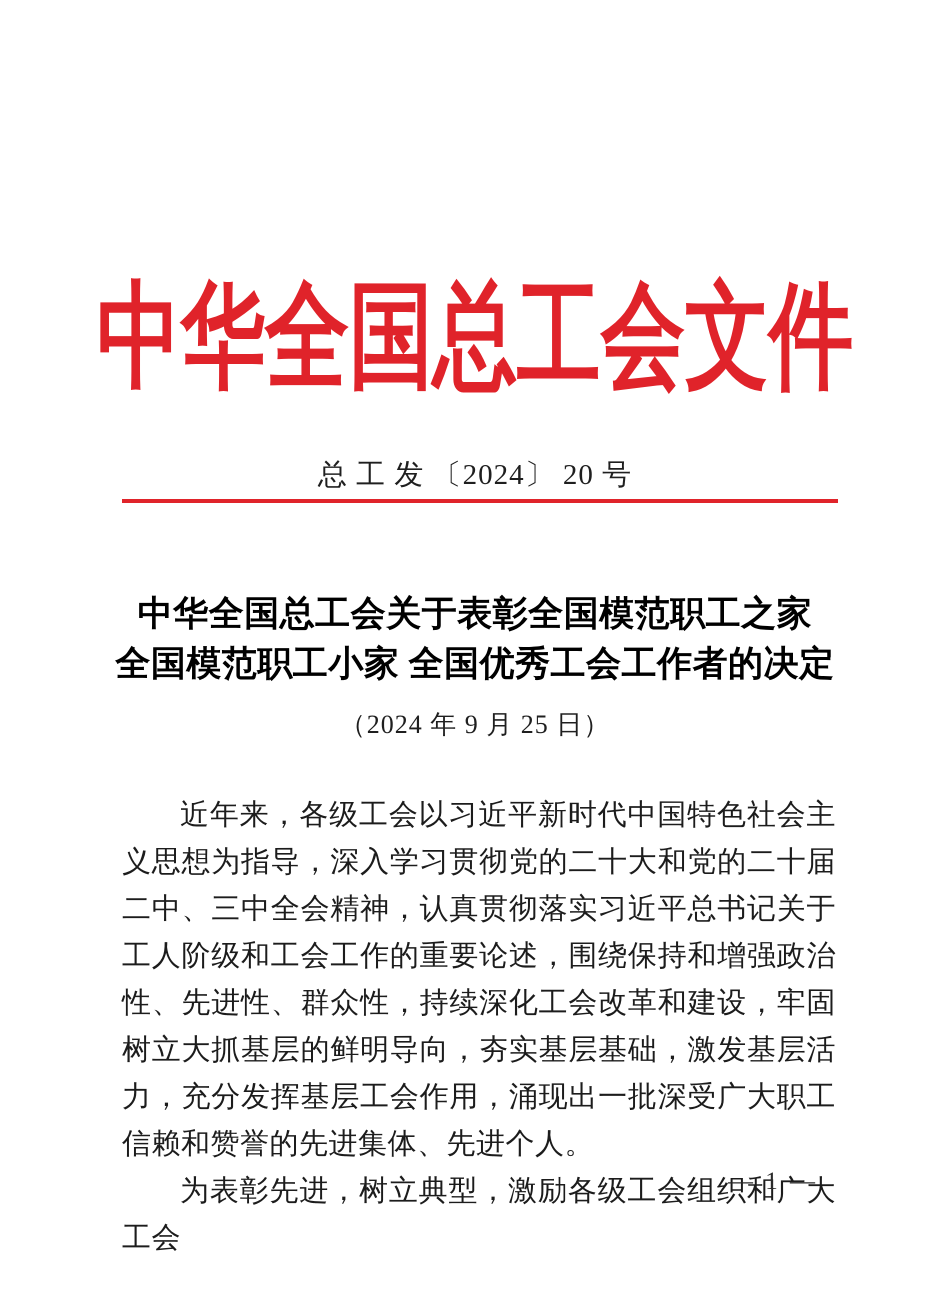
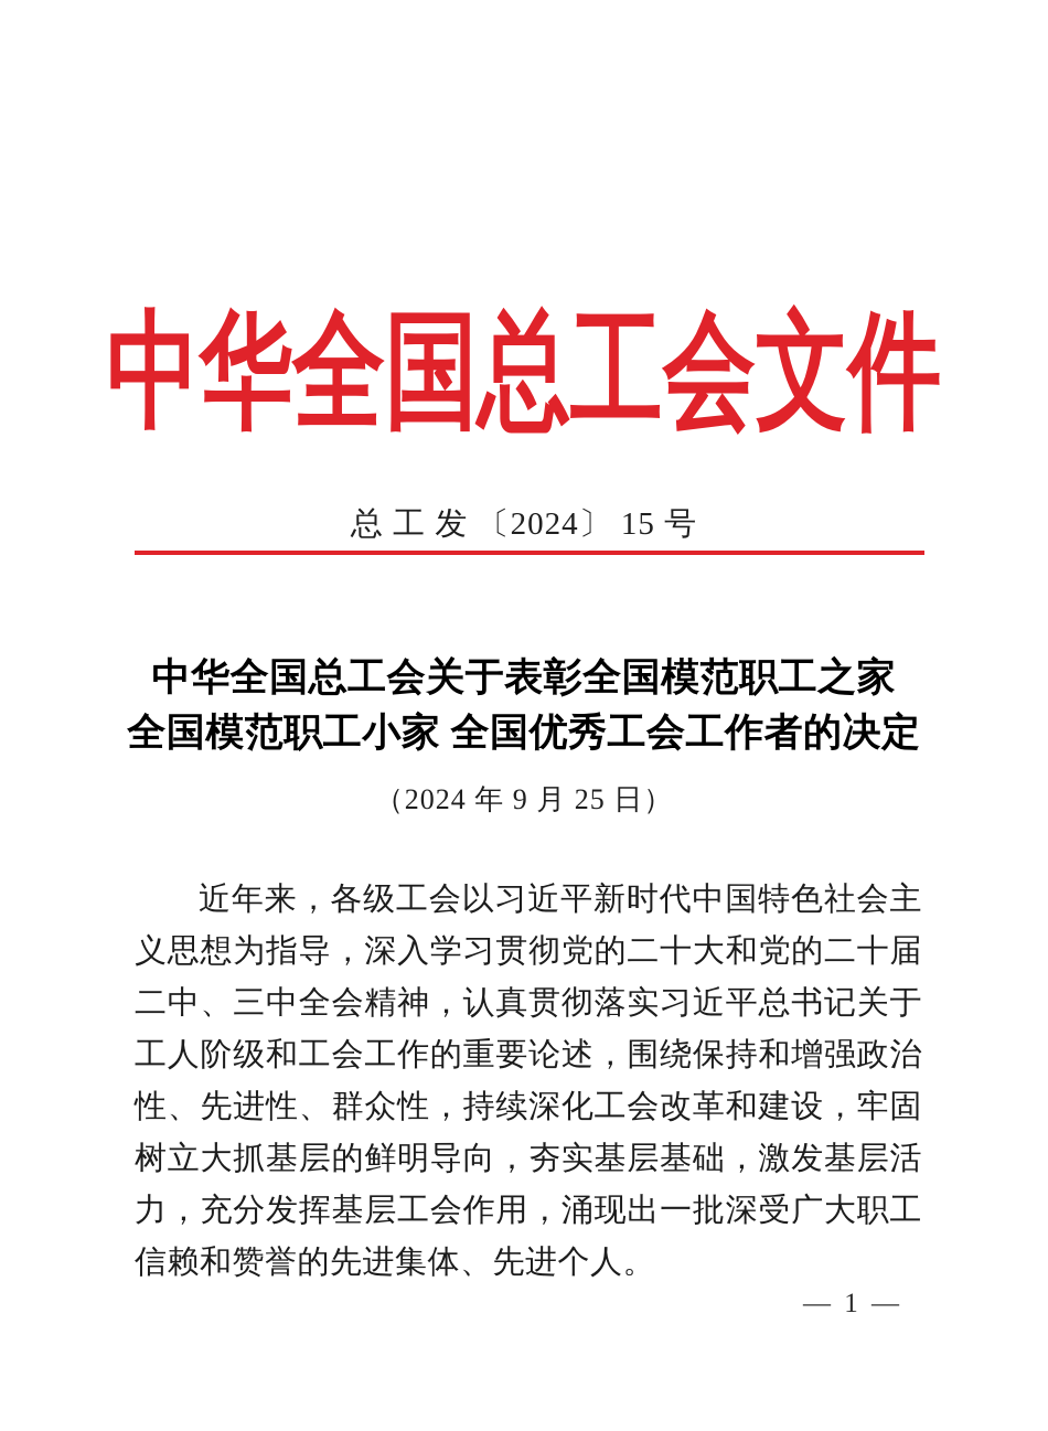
  中华全国总工会文件
- 总 工 发 〔2024〕 20 号
+ 总 工 发 〔2024〕 15 号
  中华全国总工会关于表彰全国模范职工之家
  全国模范职工小家 全国优秀工会工作者的决定
  （2024 年 9 月 25 日）
  近年来，各级工会以习近平新时代中国特色社会主义思想为指导，深入学习贯彻党的二十大和党的二十届二中、三中全会精神，认真贯彻落实习近平总书记关于工人阶级和工会工作的重要论述，围绕保持和增强政治性、先进性、群众性，持续深化工会改革和建设，牢固树立大抓基层的鲜明导向，夯实基层基础，激发基层活力，充分发挥基层工会作用，涌现出一批深受广大职工信赖和赞誉的先进集体、先进个人。
- 为表彰先进，树立典型，激励各级工会组织和广大工会
  — 1 —
